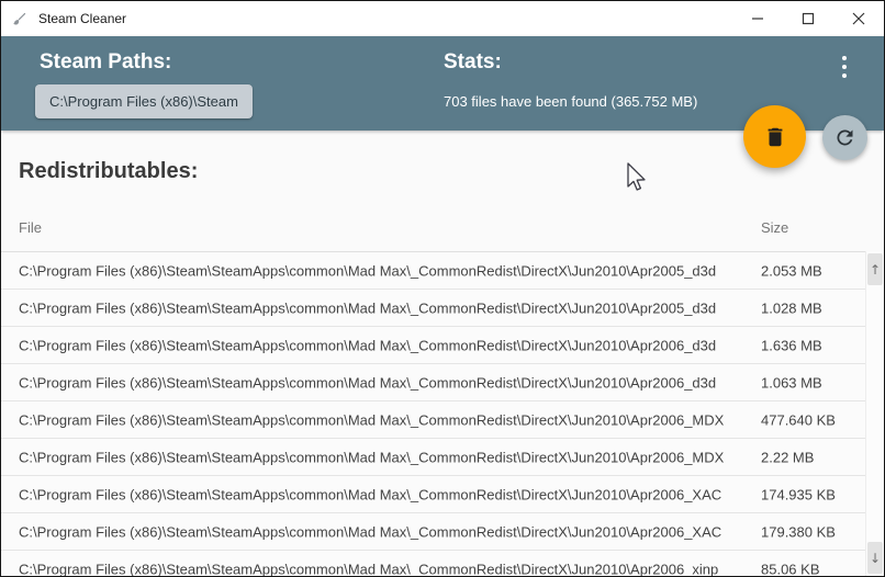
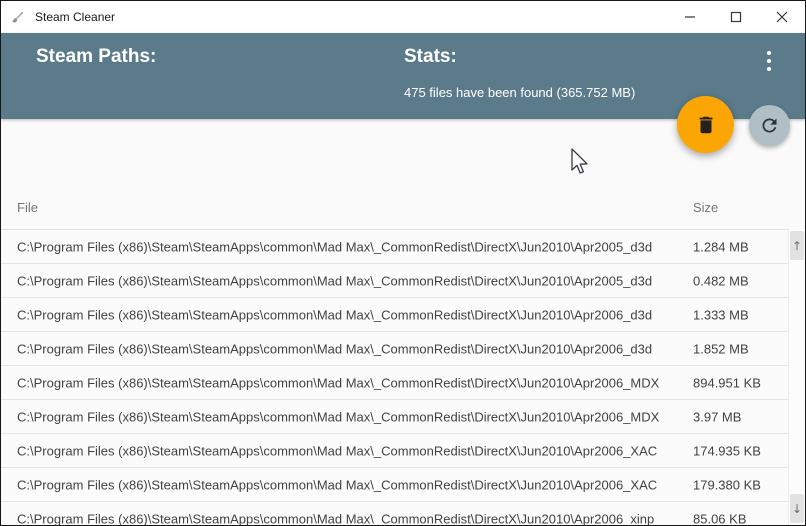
  Steam Cleaner
  Steam Paths:
- C:\Program Files (x86)\Steam
  Stats:
- 703 files have been found (365.752 MB)
+ 475 files have been found (365.752 MB)
- Redistributables:
  File
  Size
  C:\Program Files (x86)\Steam\SteamApps\common\Mad Max\_CommonRedist\DirectX\Jun2010\Apr2005_d3d
- 2.053 MB
+ 1.284 MB
  C:\Program Files (x86)\Steam\SteamApps\common\Mad Max\_CommonRedist\DirectX\Jun2010\Apr2005_d3d
- 1.028 MB
+ 0.482 MB
  C:\Program Files (x86)\Steam\SteamApps\common\Mad Max\_CommonRedist\DirectX\Jun2010\Apr2006_d3d
- 1.636 MB
+ 1.333 MB
  C:\Program Files (x86)\Steam\SteamApps\common\Mad Max\_CommonRedist\DirectX\Jun2010\Apr2006_d3d
- 1.063 MB
+ 1.852 MB
  C:\Program Files (x86)\Steam\SteamApps\common\Mad Max\_CommonRedist\DirectX\Jun2010\Apr2006_MDX
- 477.640 KB
+ 894.951 KB
  C:\Program Files (x86)\Steam\SteamApps\common\Mad Max\_CommonRedist\DirectX\Jun2010\Apr2006_MDX
- 2.22 MB
+ 3.97 MB
  C:\Program Files (x86)\Steam\SteamApps\common\Mad Max\_CommonRedist\DirectX\Jun2010\Apr2006_XAC
  174.935 KB
  C:\Program Files (x86)\Steam\SteamApps\common\Mad Max\_CommonRedist\DirectX\Jun2010\Apr2006_XAC
  179.380 KB
  C:\Program Files (x86)\Steam\SteamApps\common\Mad Max\_CommonRedist\DirectX\Jun2010\Apr2006_xinp
  85.06 KB
  ↑
  ↓
